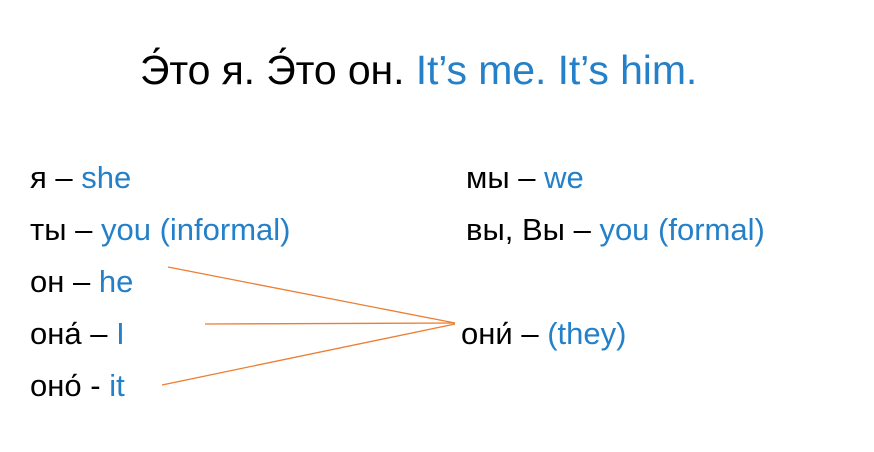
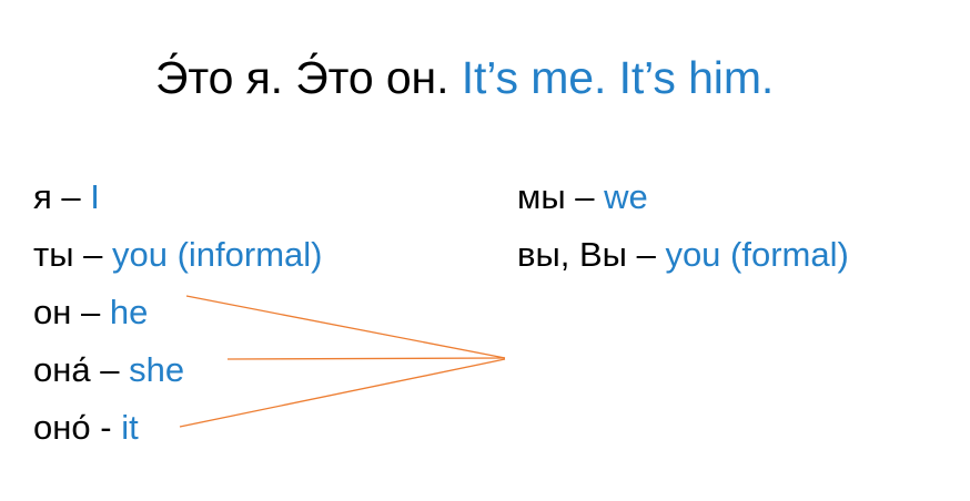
  Э́то я. Э́то он. It’s me. It’s him.
- я – she
+ я – I
  ты – you (informal)
  он – he
- она́ – I
+ она́ – she
  оно́ - it
  мы – we
  вы, Вы – you (formal)
- они́ – (they)
